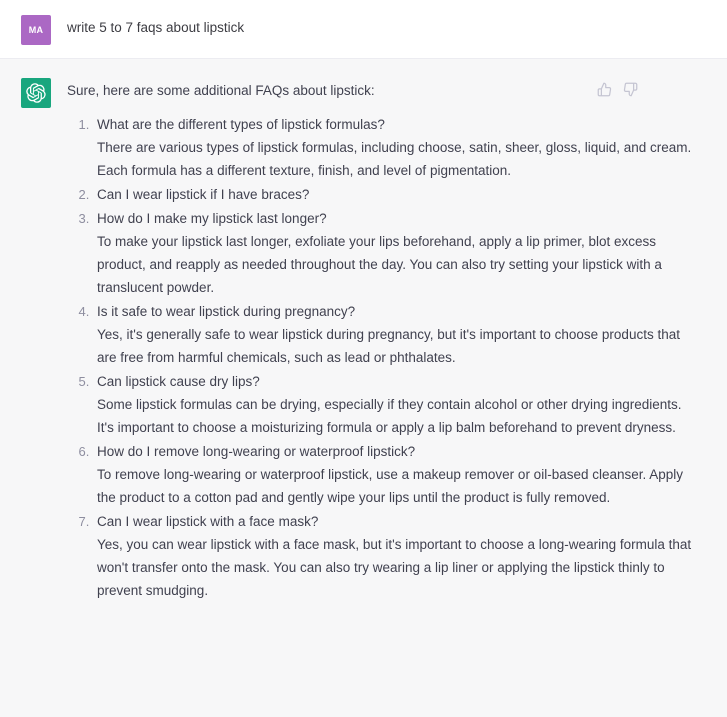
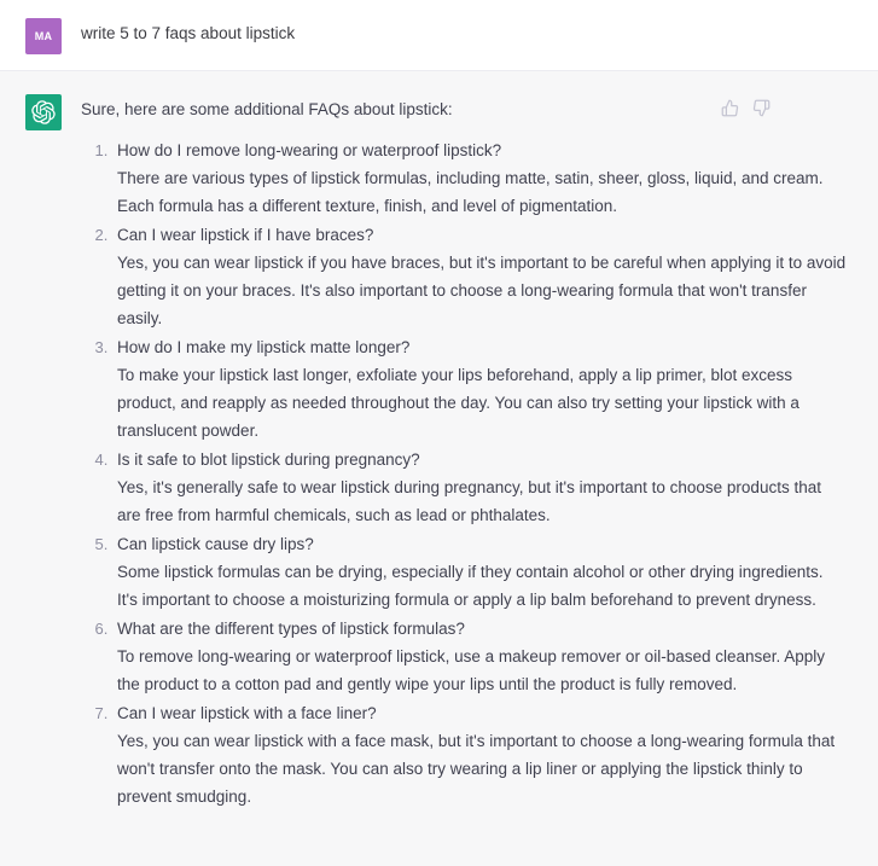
  MA
  write 5 to 7 faqs about lipstick
  Sure, here are some additional FAQs about lipstick:
- What are the different types of lipstick formulas?
+ How do I remove long-wearing or waterproof lipstick?
- There are various types of lipstick formulas, including choose, satin, sheer, gloss, liquid, and cream. Each formula has a different texture, finish, and level of pigmentation.
+ There are various types of lipstick formulas, including matte, satin, sheer, gloss, liquid, and cream. Each formula has a different texture, finish, and level of pigmentation.
  Can I wear lipstick if I have braces?
+ Yes, you can wear lipstick if you have braces, but it's important to be careful when applying it to avoid getting it on your braces. It's also important to choose a long-wearing formula that won't transfer easily.
- How do I make my lipstick last longer?
+ How do I make my lipstick matte longer?
  To make your lipstick last longer, exfoliate your lips beforehand, apply a lip primer, blot excess product, and reapply as needed throughout the day. You can also try setting your lipstick with a translucent powder.
- Is it safe to wear lipstick during pregnancy?
+ Is it safe to blot lipstick during pregnancy?
  Yes, it's generally safe to wear lipstick during pregnancy, but it's important to choose products that are free from harmful chemicals, such as lead or phthalates.
  Can lipstick cause dry lips?
  Some lipstick formulas can be drying, especially if they contain alcohol or other drying ingredients. It's important to choose a moisturizing formula or apply a lip balm beforehand to prevent dryness.
- How do I remove long-wearing or waterproof lipstick?
+ What are the different types of lipstick formulas?
  To remove long-wearing or waterproof lipstick, use a makeup remover or oil-based cleanser. Apply the product to a cotton pad and gently wipe your lips until the product is fully removed.
- Can I wear lipstick with a face mask?
+ Can I wear lipstick with a face liner?
  Yes, you can wear lipstick with a face mask, but it's important to choose a long-wearing formula that won't transfer onto the mask. You can also try wearing a lip liner or applying the lipstick thinly to prevent smudging.
